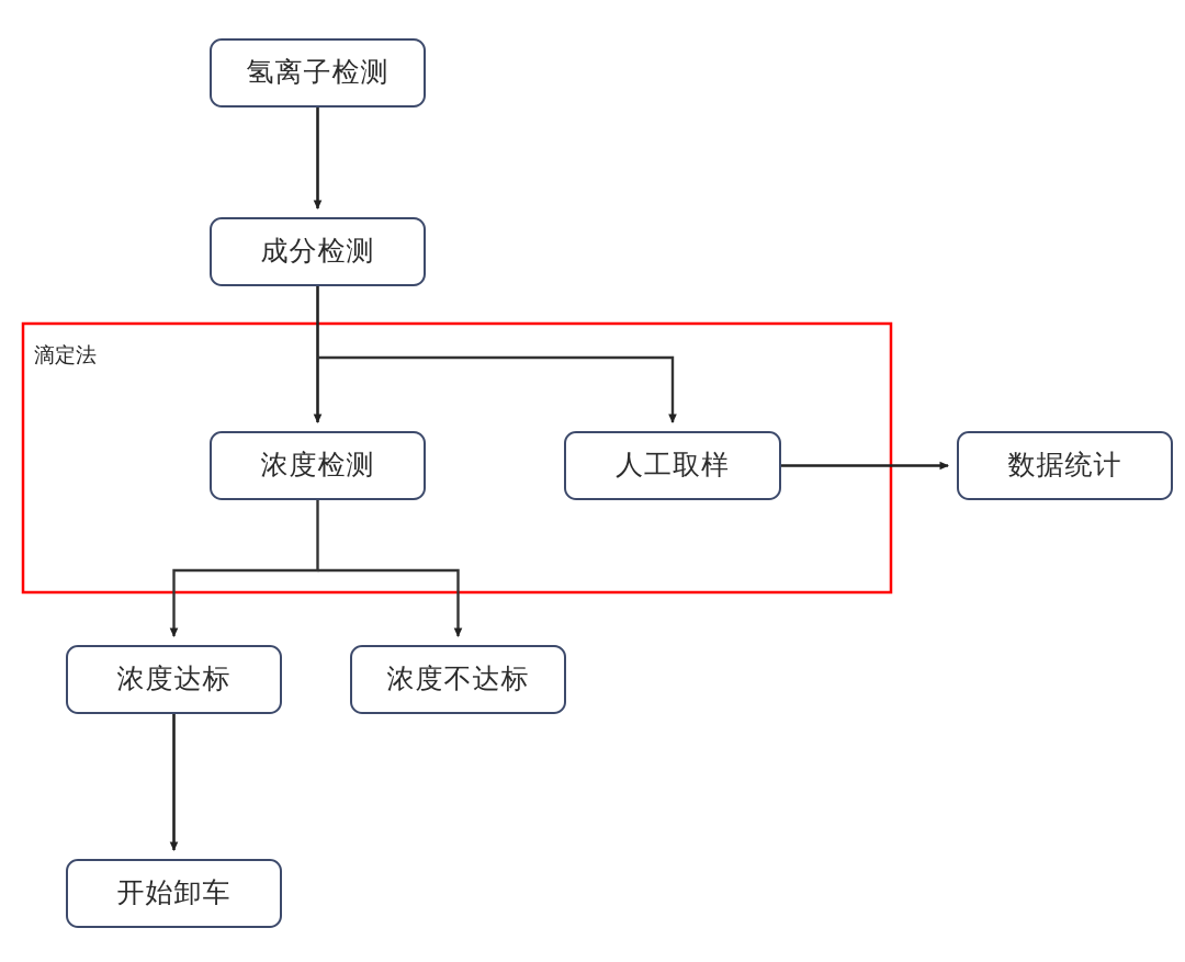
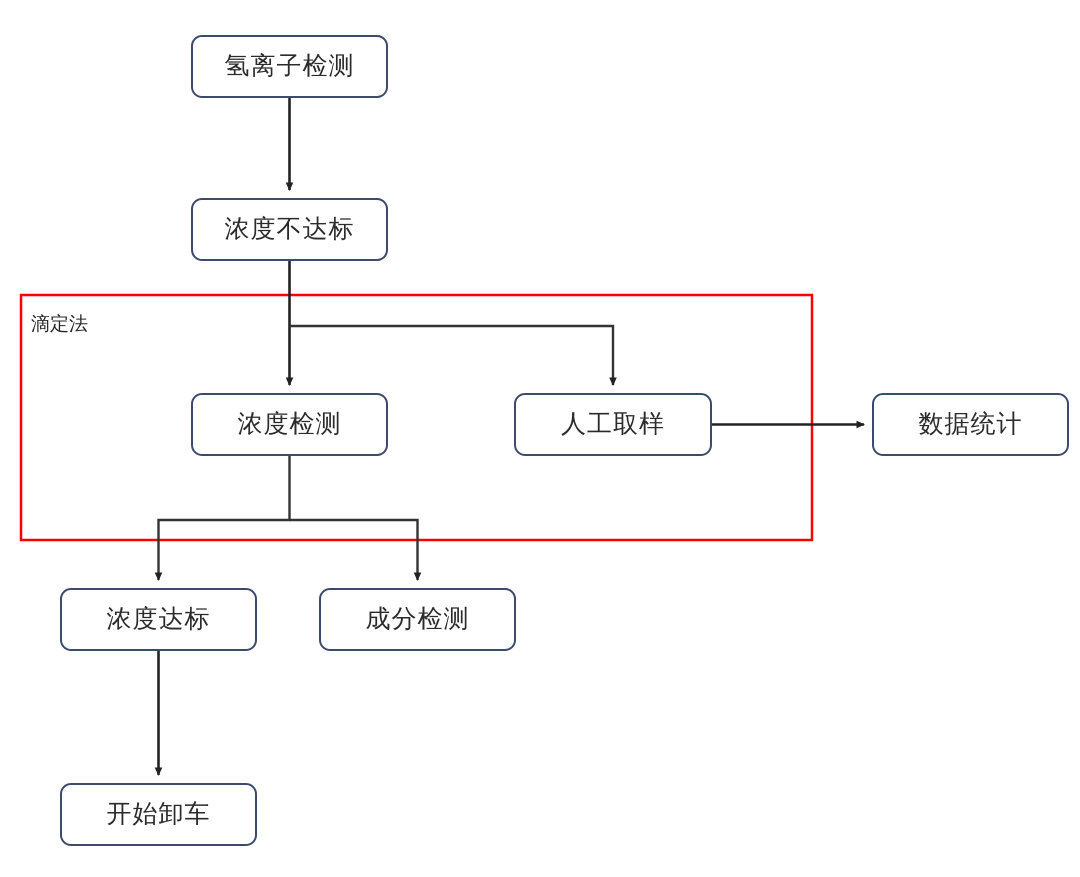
  滴定法
  氢离子检测
- 成分检测
+ 浓度不达标
  浓度检测
  人工取样
  数据统计
  浓度达标
- 浓度不达标
+ 成分检测
  开始卸车
